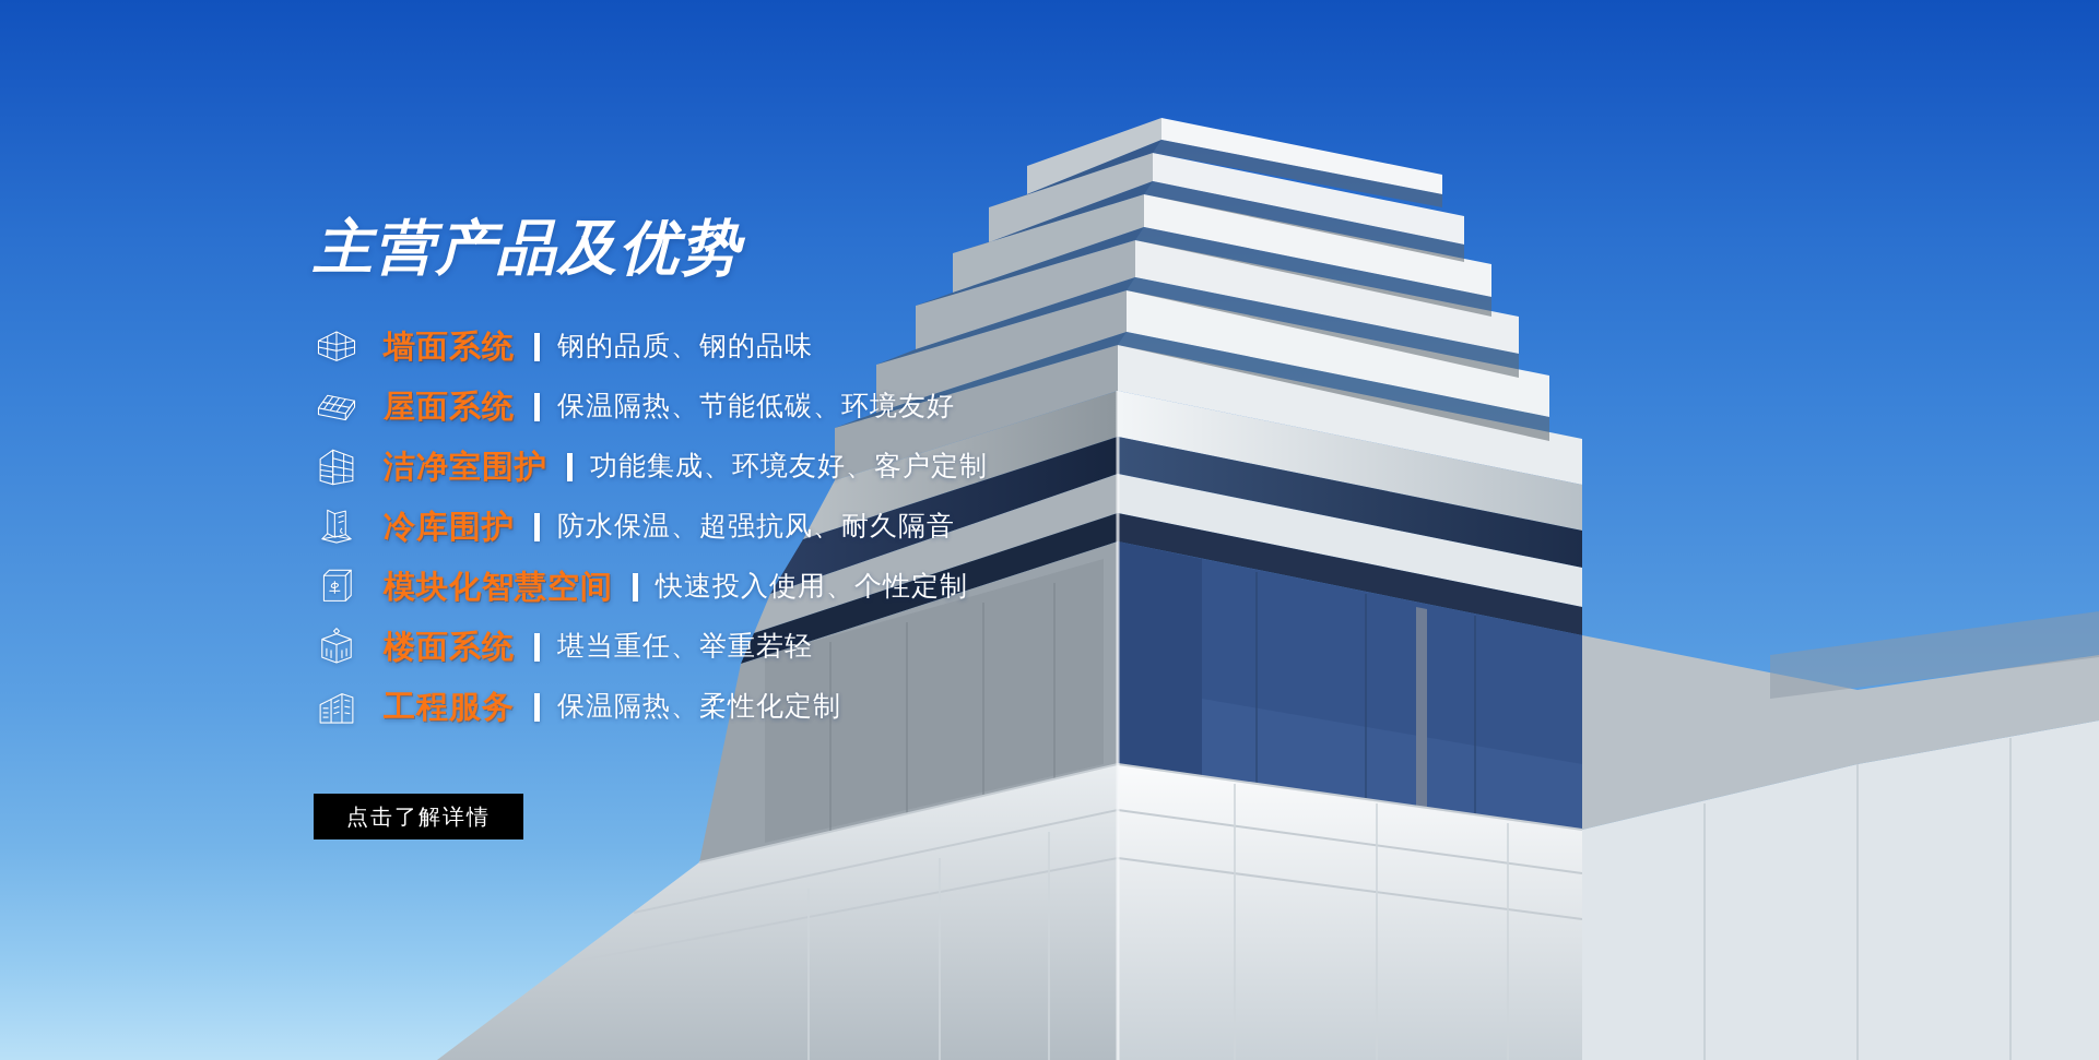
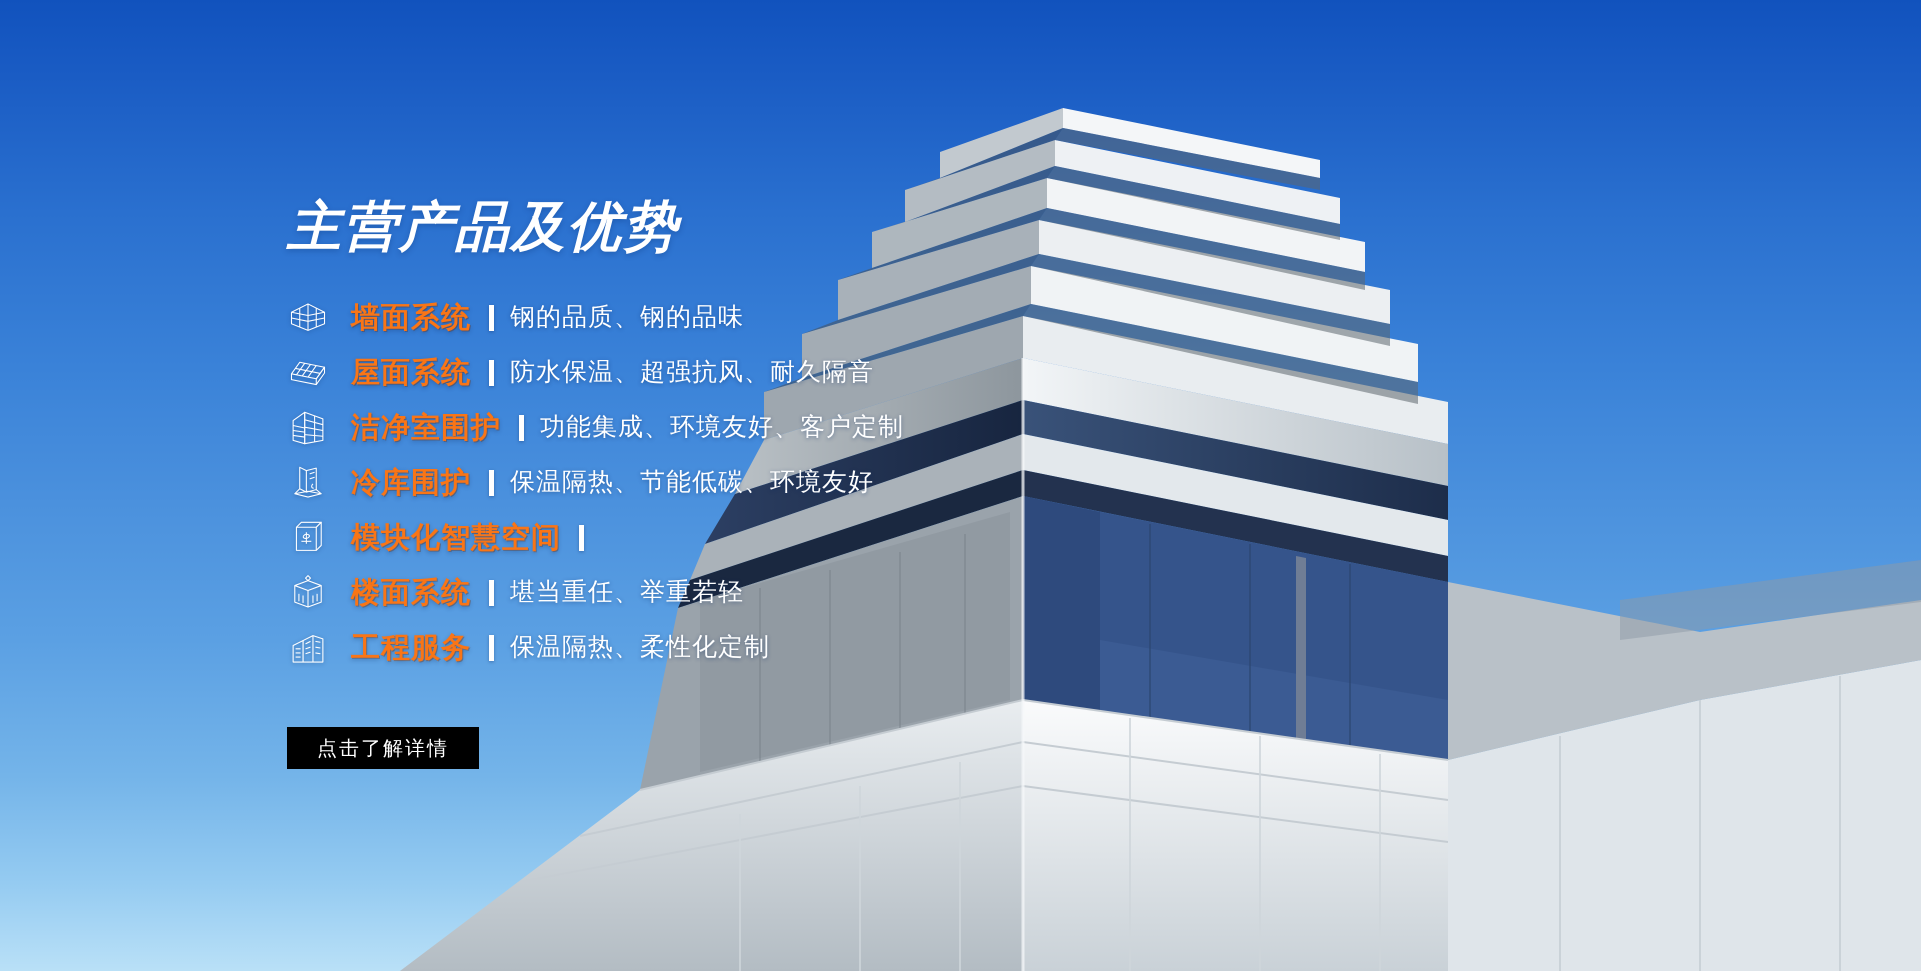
  主营产品及优势
  墙面系统
  钢的品质、钢的品味
  屋面系统
- 保温隔热、节能低碳、环境友好
+ 防水保温、超强抗风、耐久隔音
  洁净室围护
  功能集成、环境友好、客户定制
  冷库围护
- 防水保温、超强抗风、耐久隔音
+ 保温隔热、节能低碳、环境友好
  模块化智慧空间
- 快速投入使用、个性定制
  楼面系统
  堪当重任、举重若轻
  工程服务
  保温隔热、柔性化定制
  点击了解详情
